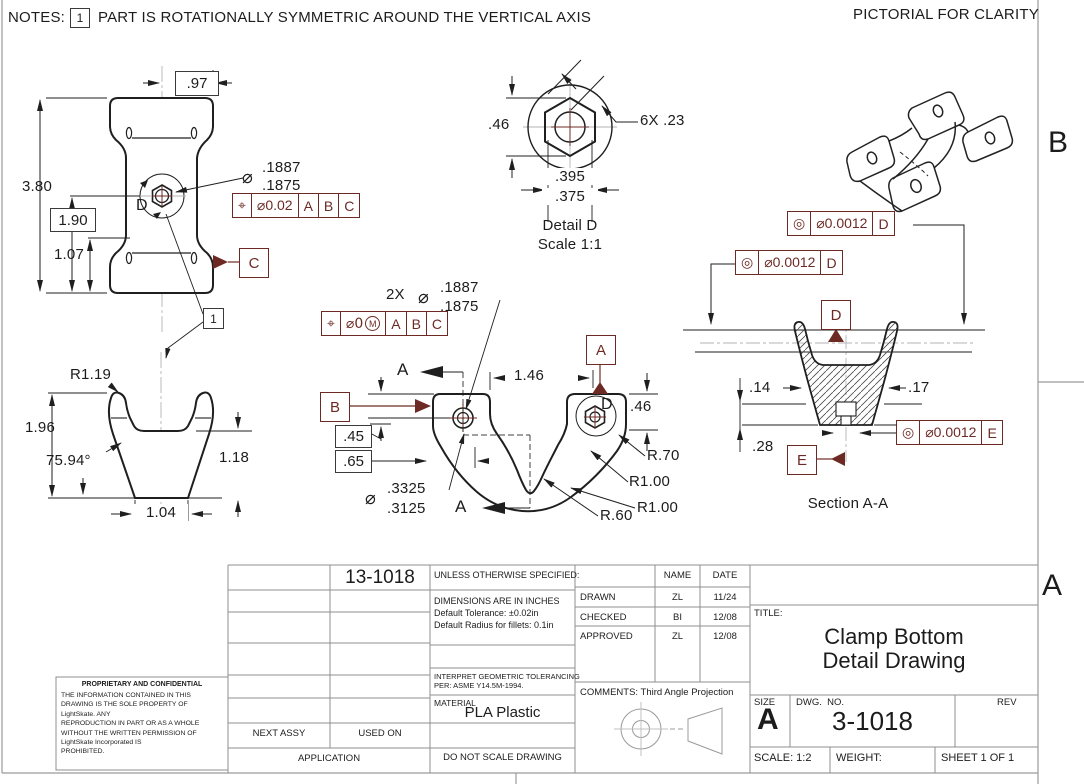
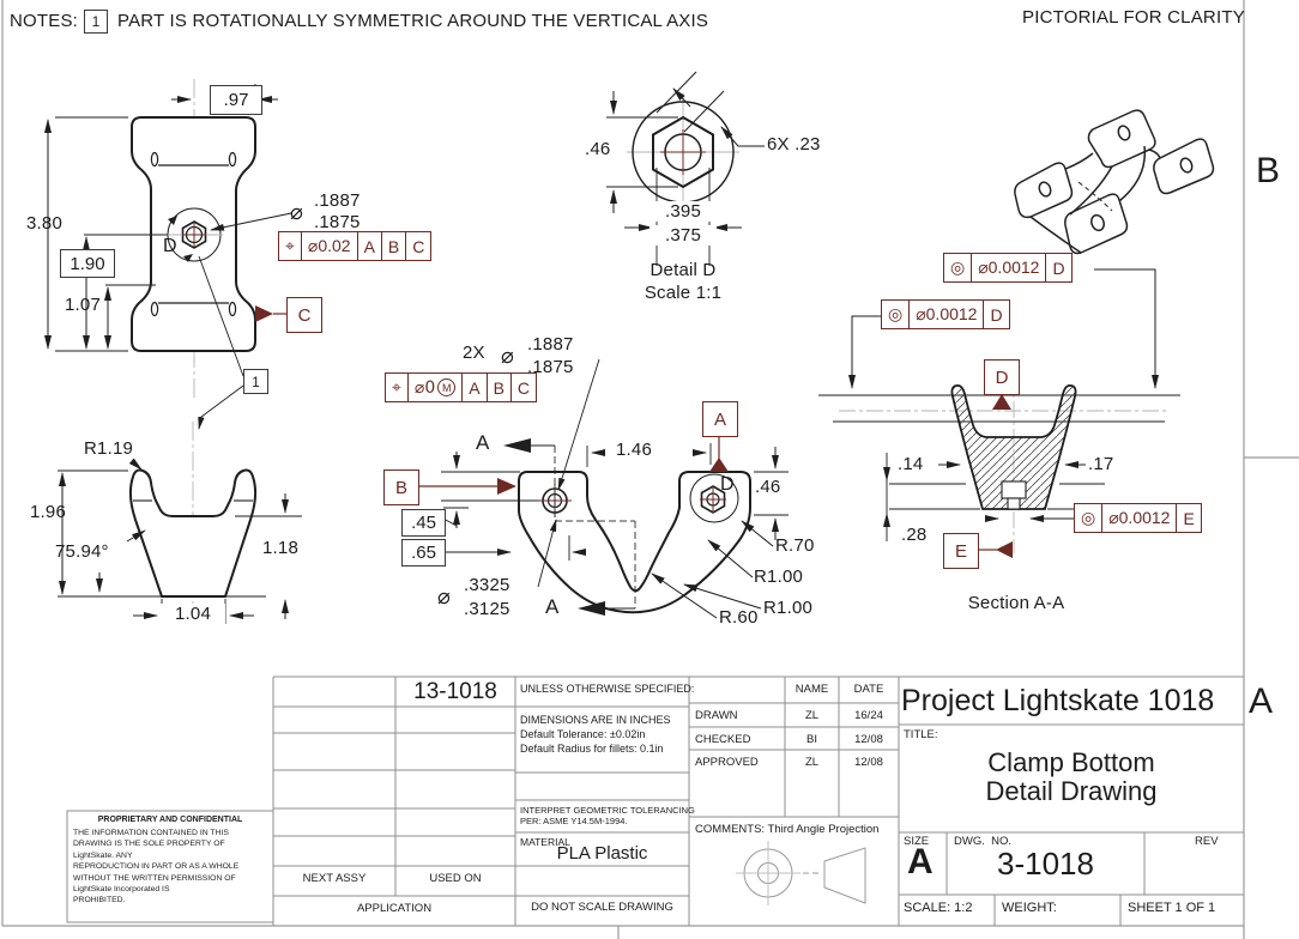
  NOTES:
  1
  PART IS ROTATIONALLY SYMMETRIC AROUND THE VERTICAL AXIS
  PICTORIAL FOR CLARITY
  B
  A
  .97
  3.80
  1.90
  1.07
  ⌀
  .1887
  .1875
  ⌖
  ⌀0.02
  A
  B
  C
  C
  1
  D
  .46
  6X .23
  .395
  .375
  Detail D
  Scale 1:1
  R1.19
  1.96
  75.94°
  1.18
  1.04
  2X
  ⌀
  .1887
  .1875
  ⌖
  ⌀0
  M
  A
  B
  C
  A
  B
  A
  A
  1.46
  .46
  .45
  .65
  ⌀
  .3325
  .3125
  R.70
  R1.00
  R1.00
  R.60
  D
  ◎
  ⌀0.0012
  D
  ◎
  ⌀0.0012
  D
  ◎
  ⌀0.0012
  E
  D
  E
  .14
  .17
  .28
  Section A-A
  13-1018
  UNLESS OTHERWISE SPECIFIED:
  DIMENSIONS ARE IN INCHES
  Default Tolerance: ±0.02in
  Default Radius for fillets: 0.1in
  INTERPRET GEOMETRIC TOLERANCING
  PER: ASME Y14.5M-1994.
  MATERIAL
  PLA Plastic
  DO NOT SCALE DRAWING
  NEXT ASSY
  USED ON
  APPLICATION
  NAME
  DATE
  DRAWN
  ZL
- 11/24
+ 16/24
  CHECKED
  BI
  12/08
  APPROVED
  ZL
  12/08
  COMMENTS: Third Angle Projection
+ Project Lightskate 1018
  TITLE:
  Clamp Bottom
  Detail Drawing
  SIZE
  A
  DWG. NO.
  3-1018
  REV
  SCALE: 1:2
  WEIGHT:
  SHEET 1 OF 1
